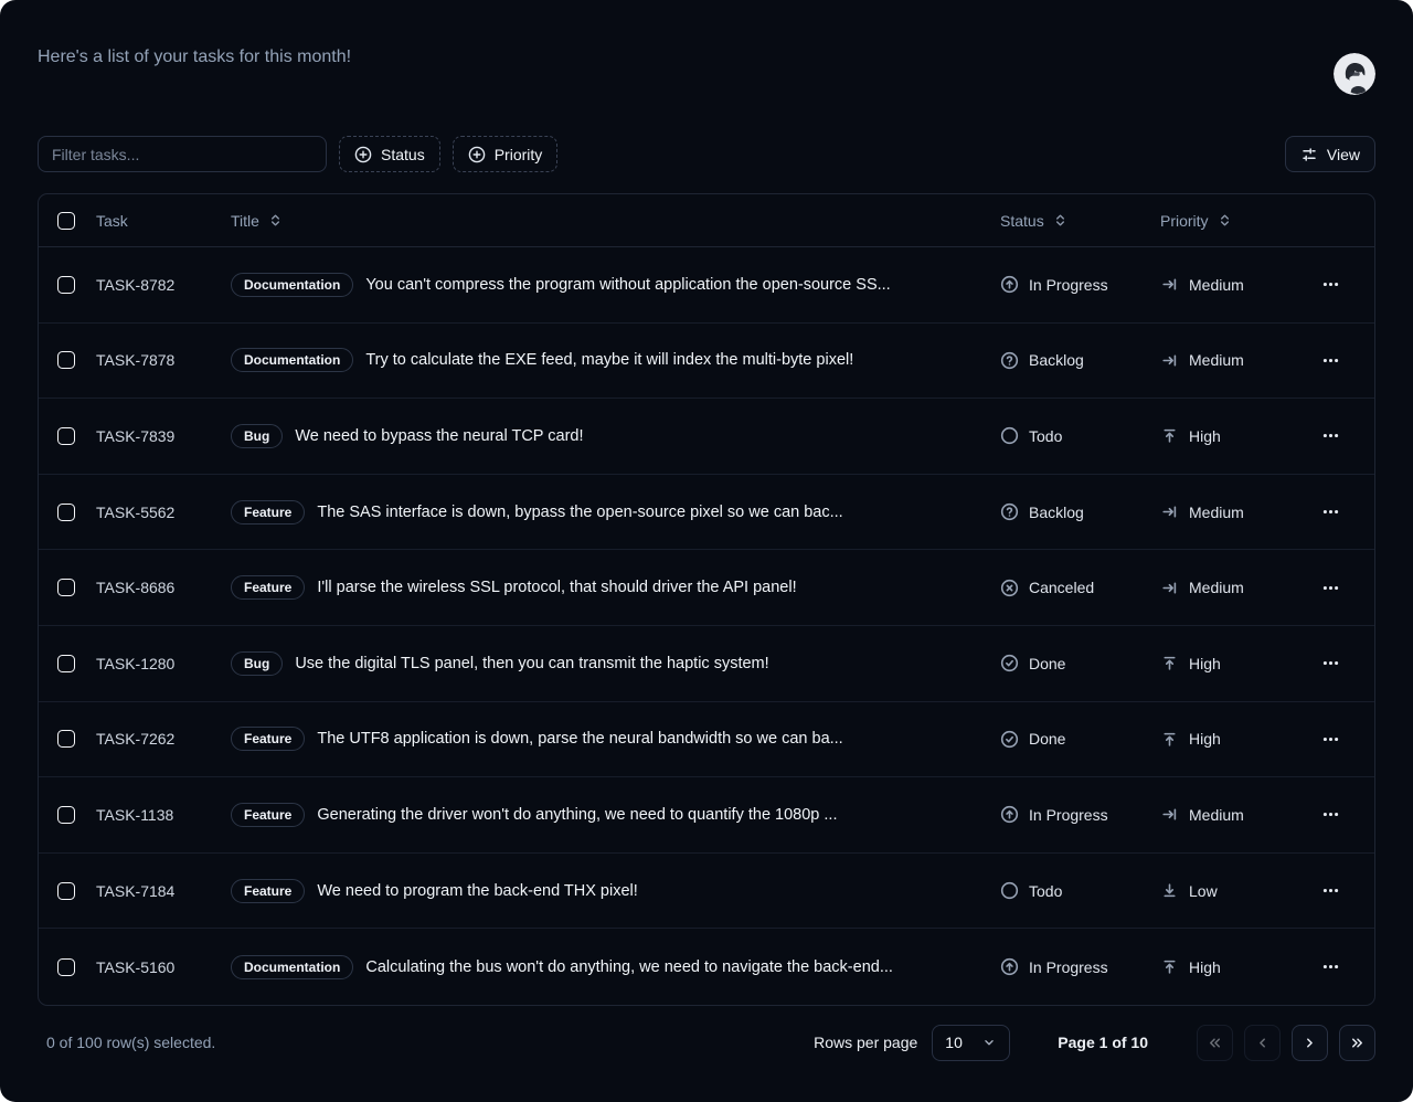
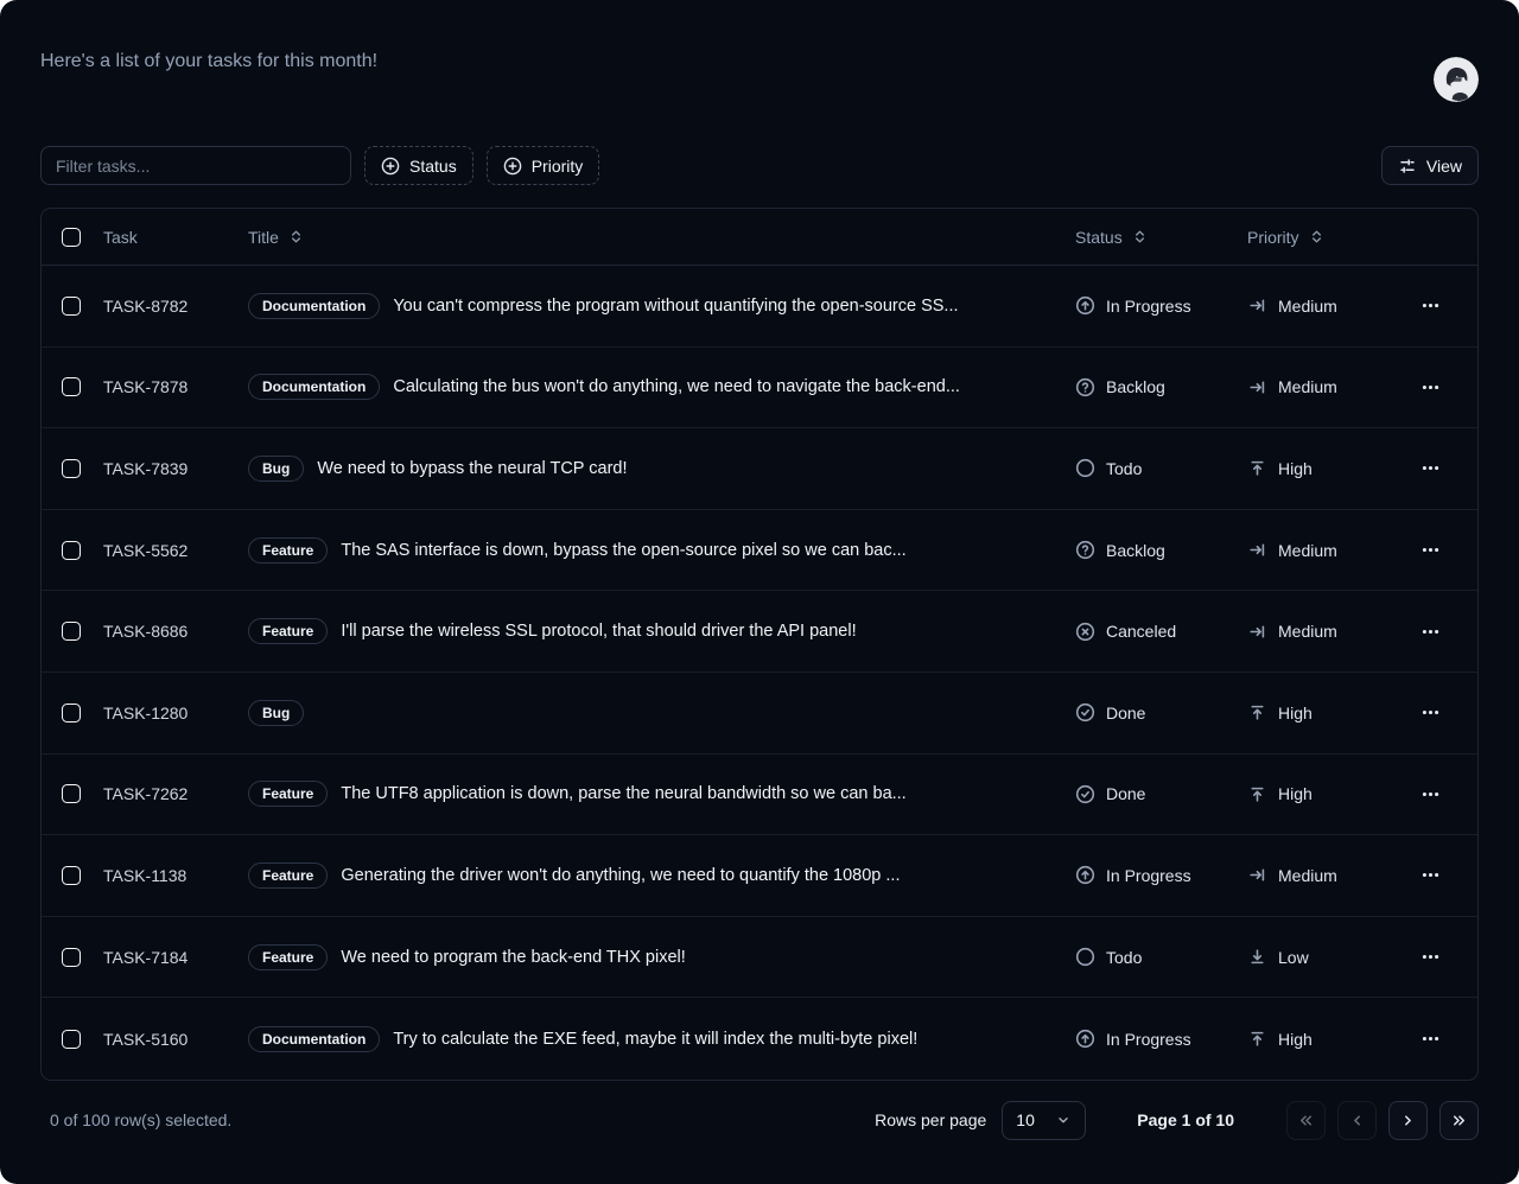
  Here's a list of your tasks for this month!
  Filter tasks...
  Status
  Priority
  View
  Task
  Title
  Status
  Priority
  TASK-8782
  Documentation
- You can't compress the program without application the open-source SS...
+ You can't compress the program without quantifying the open-source SS...
  In Progress
  Medium
  TASK-7878
  Documentation
- Try to calculate the EXE feed, maybe it will index the multi-byte pixel!
+ Calculating the bus won't do anything, we need to navigate the back-end...
  Backlog
  Medium
  TASK-7839
  Bug
  We need to bypass the neural TCP card!
  Todo
  High
  TASK-5562
  Feature
  The SAS interface is down, bypass the open-source pixel so we can bac...
  Backlog
  Medium
  TASK-8686
  Feature
  I'll parse the wireless SSL protocol, that should driver the API panel!
  Canceled
  Medium
  TASK-1280
  Bug
- Use the digital TLS panel, then you can transmit the haptic system!
  Done
  High
  TASK-7262
  Feature
  The UTF8 application is down, parse the neural bandwidth so we can ba...
  Done
  High
  TASK-1138
  Feature
  Generating the driver won't do anything, we need to quantify the 1080p ...
  In Progress
  Medium
  TASK-7184
  Feature
  We need to program the back-end THX pixel!
  Todo
  Low
  TASK-5160
  Documentation
- Calculating the bus won't do anything, we need to navigate the back-end...
+ Try to calculate the EXE feed, maybe it will index the multi-byte pixel!
  In Progress
  High
  0 of 100 row(s) selected.
  Rows per page
  10
  Page 1 of 10
